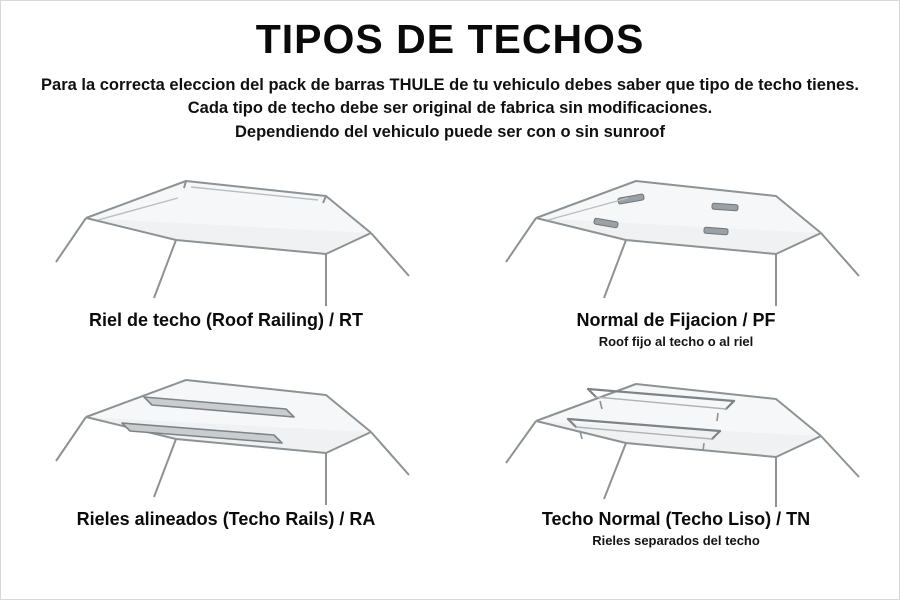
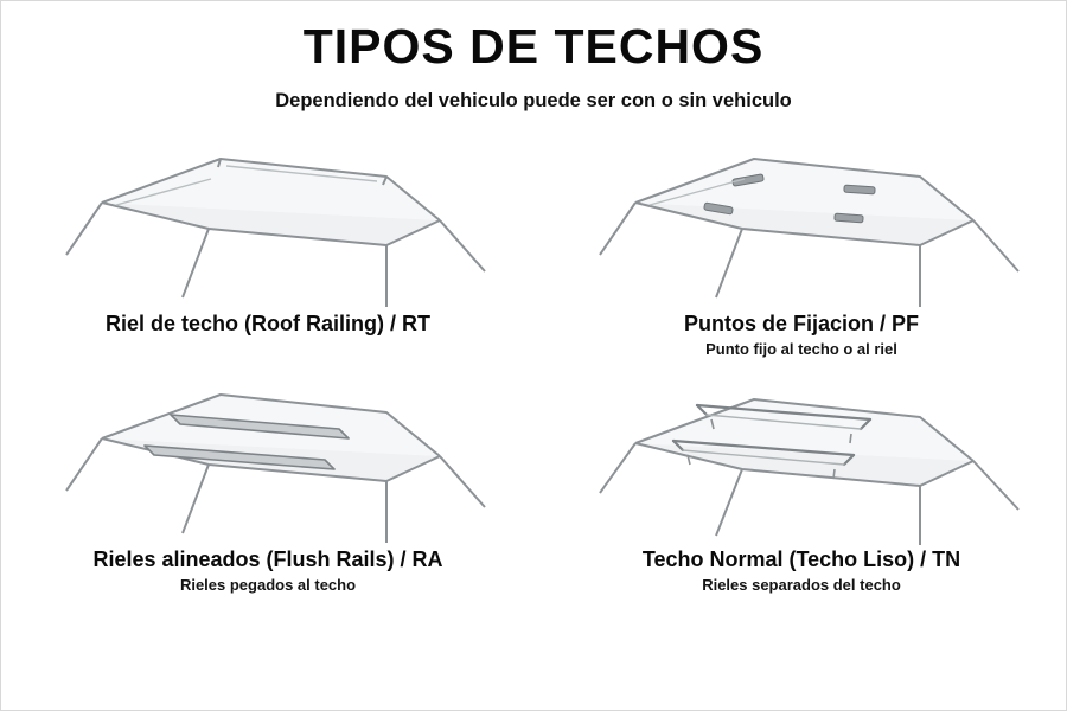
  TIPOS DE TECHOS
- Para la correcta eleccion del pack de barras THULE de tu vehiculo debes saber que tipo de techo tienes.
- Cada tipo de techo debe ser original de fabrica sin modificaciones.
- Dependiendo del vehiculo puede ser con o sin sunroof
+ Dependiendo del vehiculo puede ser con o sin vehiculo
  Riel de techo (Roof Railing) / RT
- Normal de Fijacion / PF
+ Puntos de Fijacion / PF
- Roof fijo al techo o al riel
+ Punto fijo al techo o al riel
- Rieles alineados (Techo Rails) / RA
+ Rieles alineados (Flush Rails) / RA
+ Rieles pegados al techo
  Techo Normal (Techo Liso) / TN
  Rieles separados del techo
